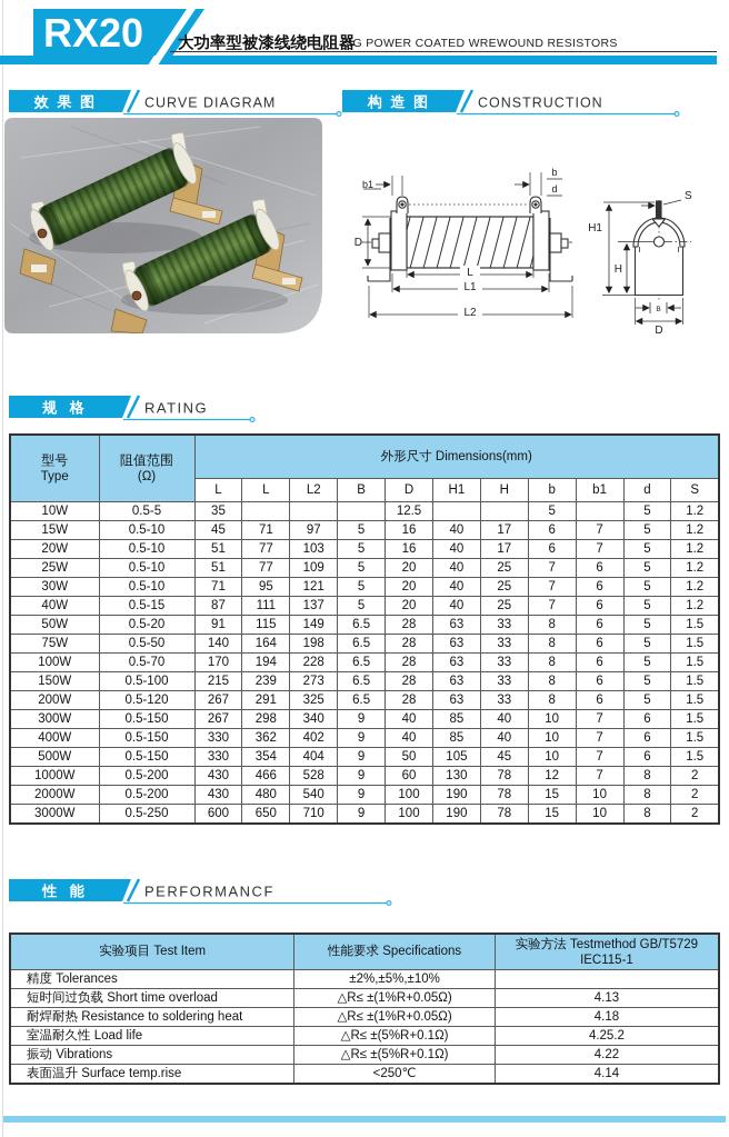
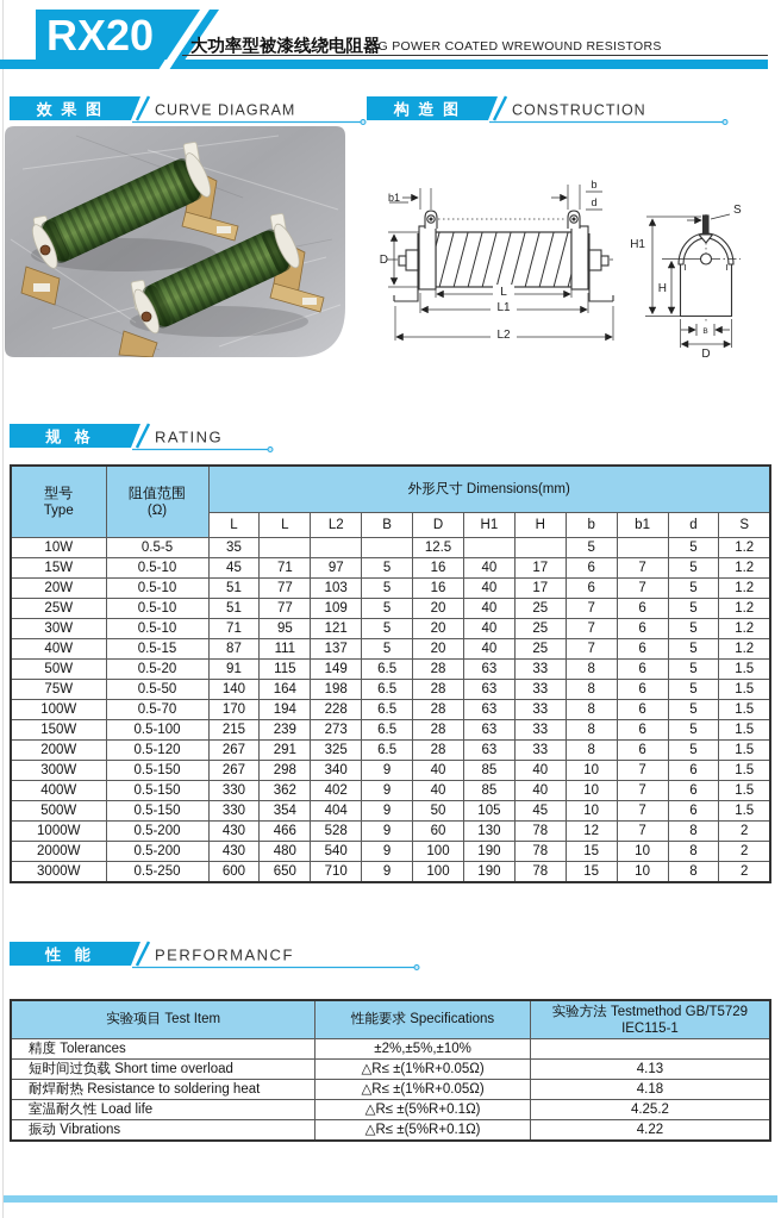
  RX20
  大功率型被漆线绕电阻器
  BIG POWER COATED WREWOUND RESISTORS
  效 果 图
  CURVE DIAGRAM
  构 造 图
  CONSTRUCTION
  规 格
  RATING
  性 能
  PERFORMANCF
  b1
  b
  d
  D
  L
  L1
  L2
  S
  H1
  H
  D
  型号 Type	阻值范围 (Ω)	外形尺寸 Dimensions(mm)
  L	L	L2	B	D	H1	H	b	b1	d	S
  10W	0.5-5	35				12.5			5		5	1.2
  15W	0.5-10	45	71	97	5	16	40	17	6	7	5	1.2
  20W	0.5-10	51	77	103	5	16	40	17	6	7	5	1.2
  25W	0.5-10	51	77	109	5	20	40	25	7	6	5	1.2
  30W	0.5-10	71	95	121	5	20	40	25	7	6	5	1.2
  40W	0.5-15	87	111	137	5	20	40	25	7	6	5	1.2
  50W	0.5-20	91	115	149	6.5	28	63	33	8	6	5	1.5
  75W	0.5-50	140	164	198	6.5	28	63	33	8	6	5	1.5
  100W	0.5-70	170	194	228	6.5	28	63	33	8	6	5	1.5
  150W	0.5-100	215	239	273	6.5	28	63	33	8	6	5	1.5
  200W	0.5-120	267	291	325	6.5	28	63	33	8	6	5	1.5
  300W	0.5-150	267	298	340	9	40	85	40	10	7	6	1.5
  400W	0.5-150	330	362	402	9	40	85	40	10	7	6	1.5
  500W	0.5-150	330	354	404	9	50	105	45	10	7	6	1.5
  1000W	0.5-200	430	466	528	9	60	130	78	12	7	8	2
  2000W	0.5-200	430	480	540	9	100	190	78	15	10	8	2
  3000W	0.5-250	600	650	710	9	100	190	78	15	10	8	2
  实验项目 Test Item	性能要求 Specifications	实验方法 Testmethod GB/T5729 IEC115-1
  精度 Tolerances	±2%,±5%,±10%
  短时间过负载 Short time overload	△R≤ ±(1%R+0.05Ω)	4.13
  耐焊耐热 Resistance to soldering heat	△R≤ ±(1%R+0.05Ω)	4.18
  室温耐久性 Load life	△R≤ ±(5%R+0.1Ω)	4.25.2
  振动 Vibrations	△R≤ ±(5%R+0.1Ω)	4.22
- 表面温升 Surface temp.rise	<250℃	4.14
